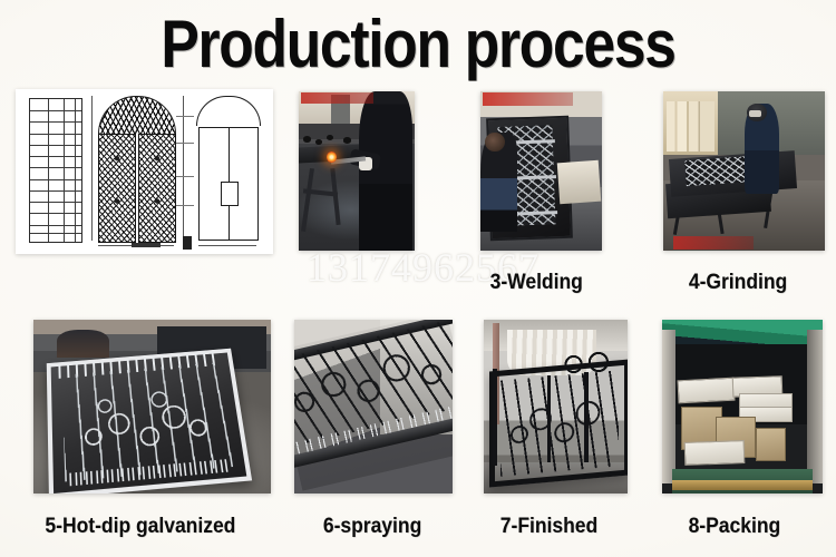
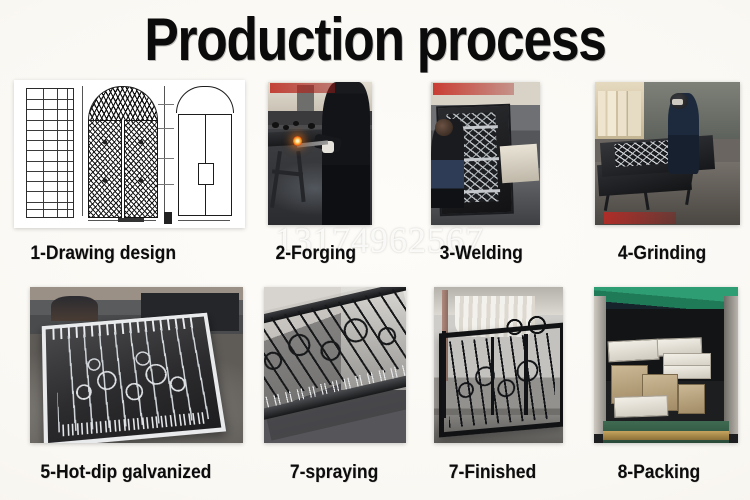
  Production process
+ 1-Drawing design
+ 2-Forging
  3-Welding
  4-Grinding
  13174962567
  5-Hot-dip galvanized
- 6-spraying
+ 7-spraying
  7-Finished
  8-Packing
